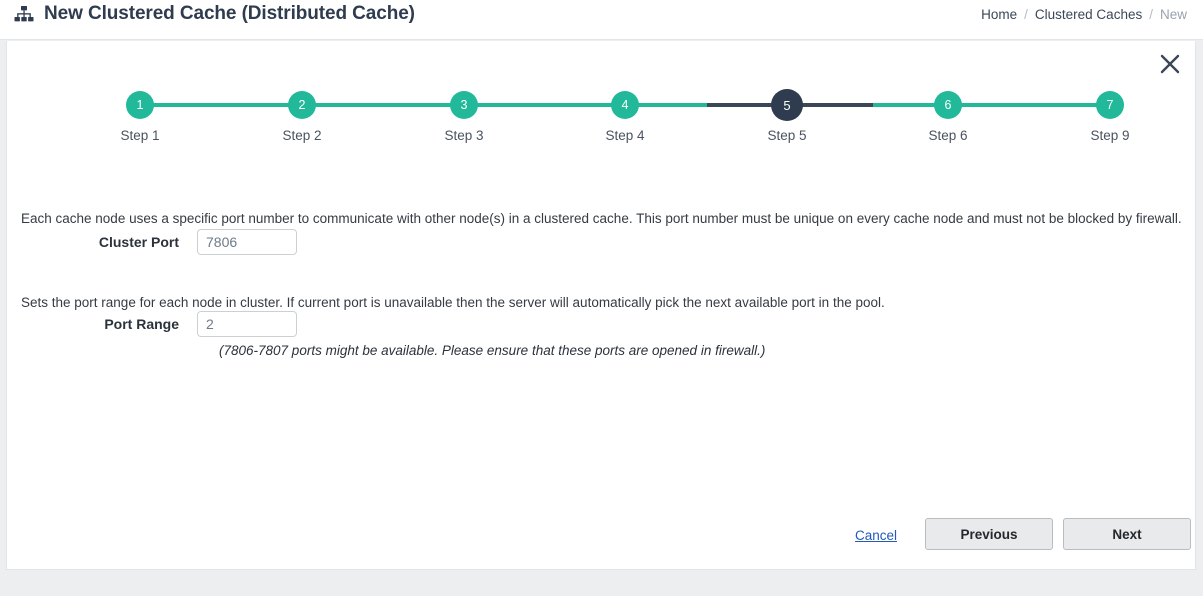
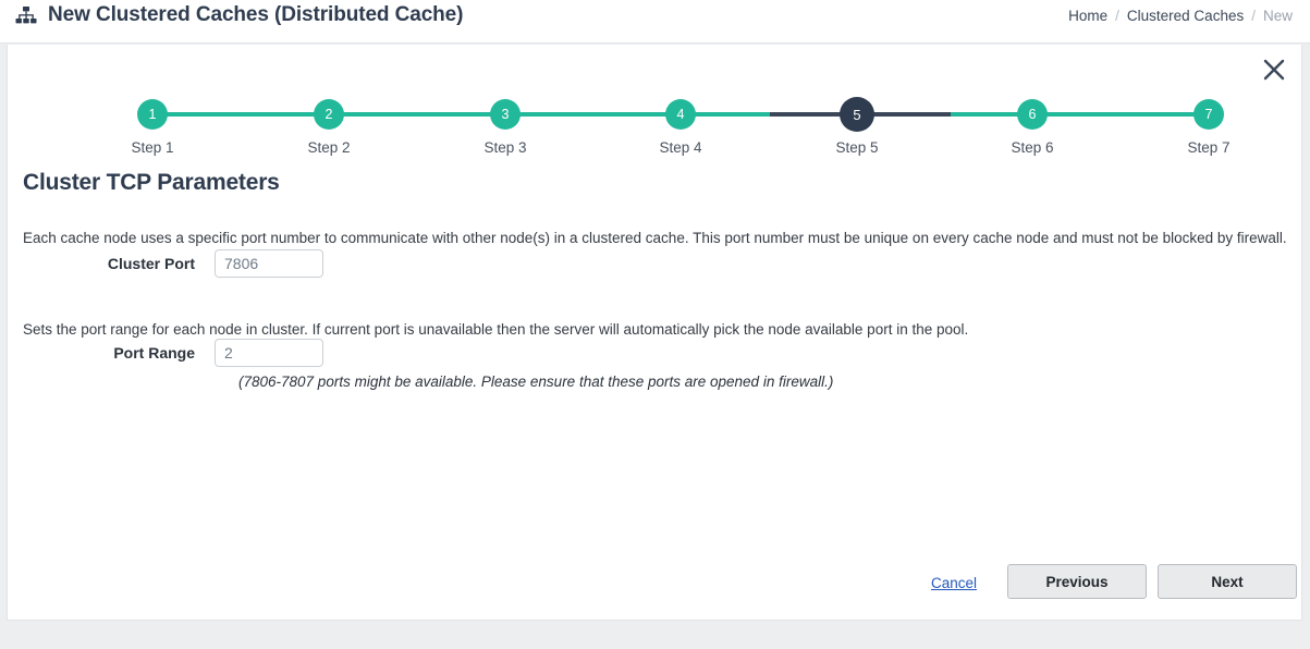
- New Clustered Cache (Distributed Cache)
+ New Clustered Caches (Distributed Cache)
  Home
  /
  Clustered Caches
  /
  New
  1
  Step 1
  2
  Step 2
  3
  Step 3
  4
  Step 4
  5
  Step 5
  6
  Step 6
  7
- Step 9
+ Step 7
+ Cluster TCP Parameters
  Each cache node uses a specific port number to communicate with other node(s) in a clustered cache. This port number must be unique on every cache node and must not be blocked by firewall.
  Cluster Port
  7806
- Sets the port range for each node in cluster. If current port is unavailable then the server will automatically pick the next available port in the pool.
+ Sets the port range for each node in cluster. If current port is unavailable then the server will automatically pick the node available port in the pool.
  Port Range
  2
  (7806-7807 ports might be available. Please ensure that these ports are opened in firewall.)
  Cancel
  Previous
  Next
